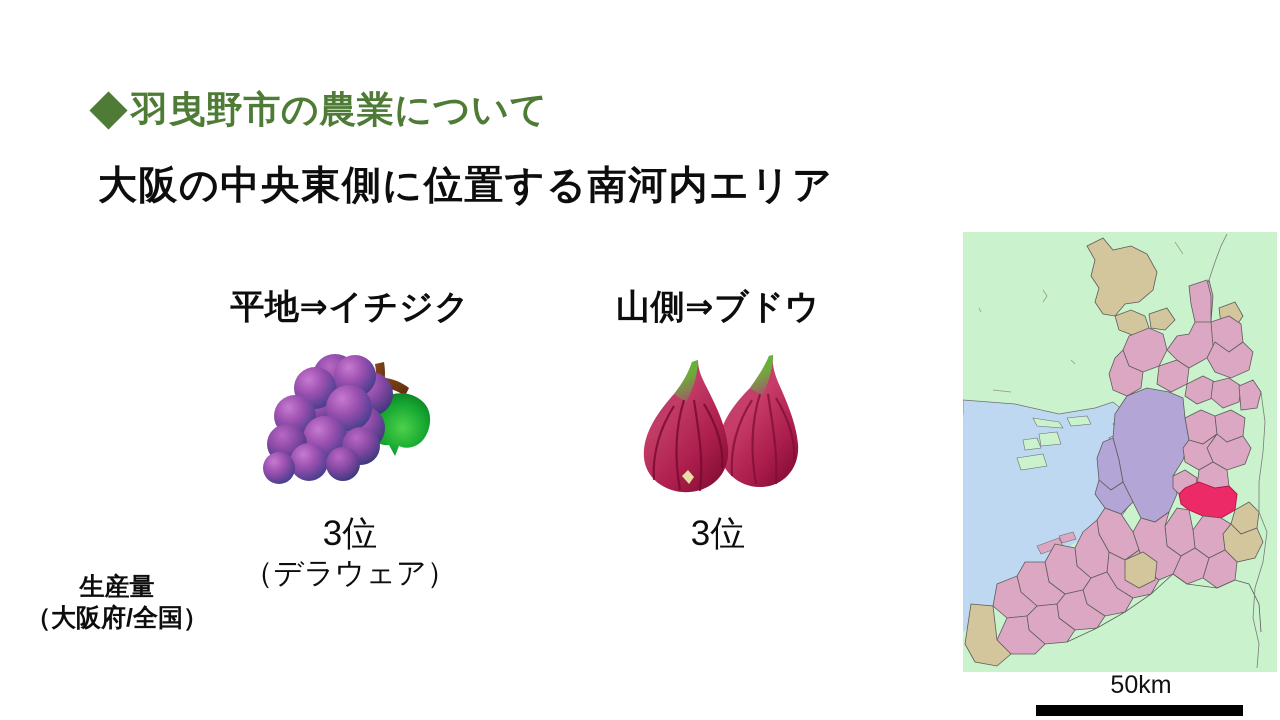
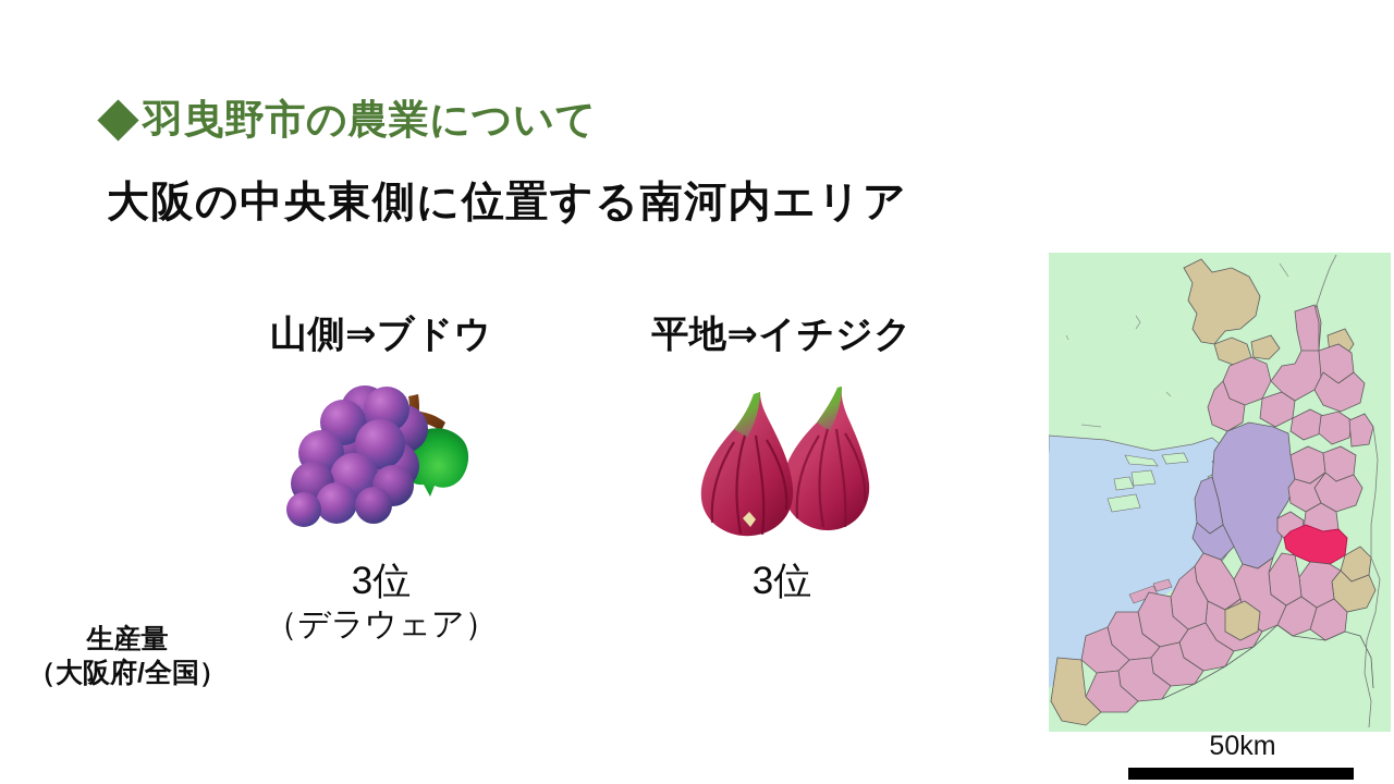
  羽曳野市の農業について
  大阪の中央東側に位置する南河内エリア
- 平地⇒イチジク
+ 山側⇒ブドウ
  3位
  （デラウェア）
- 山側⇒ブドウ
+ 平地⇒イチジク
  3位
  生産量
  （大阪府/全国）
  50km
